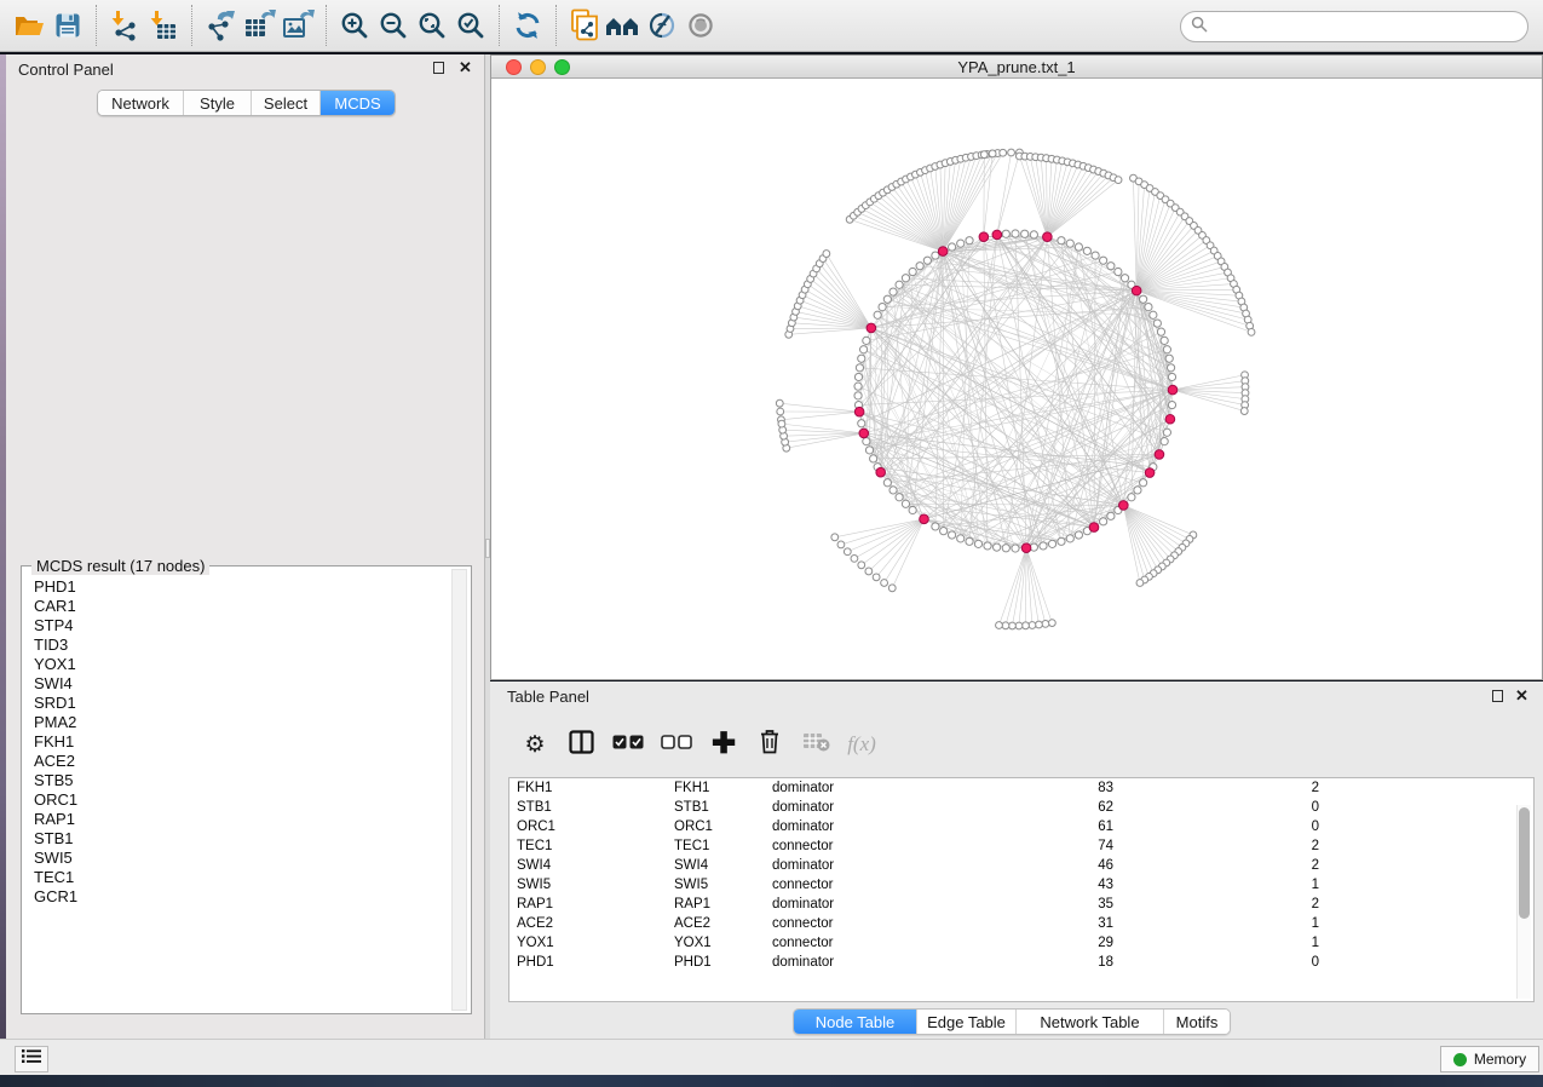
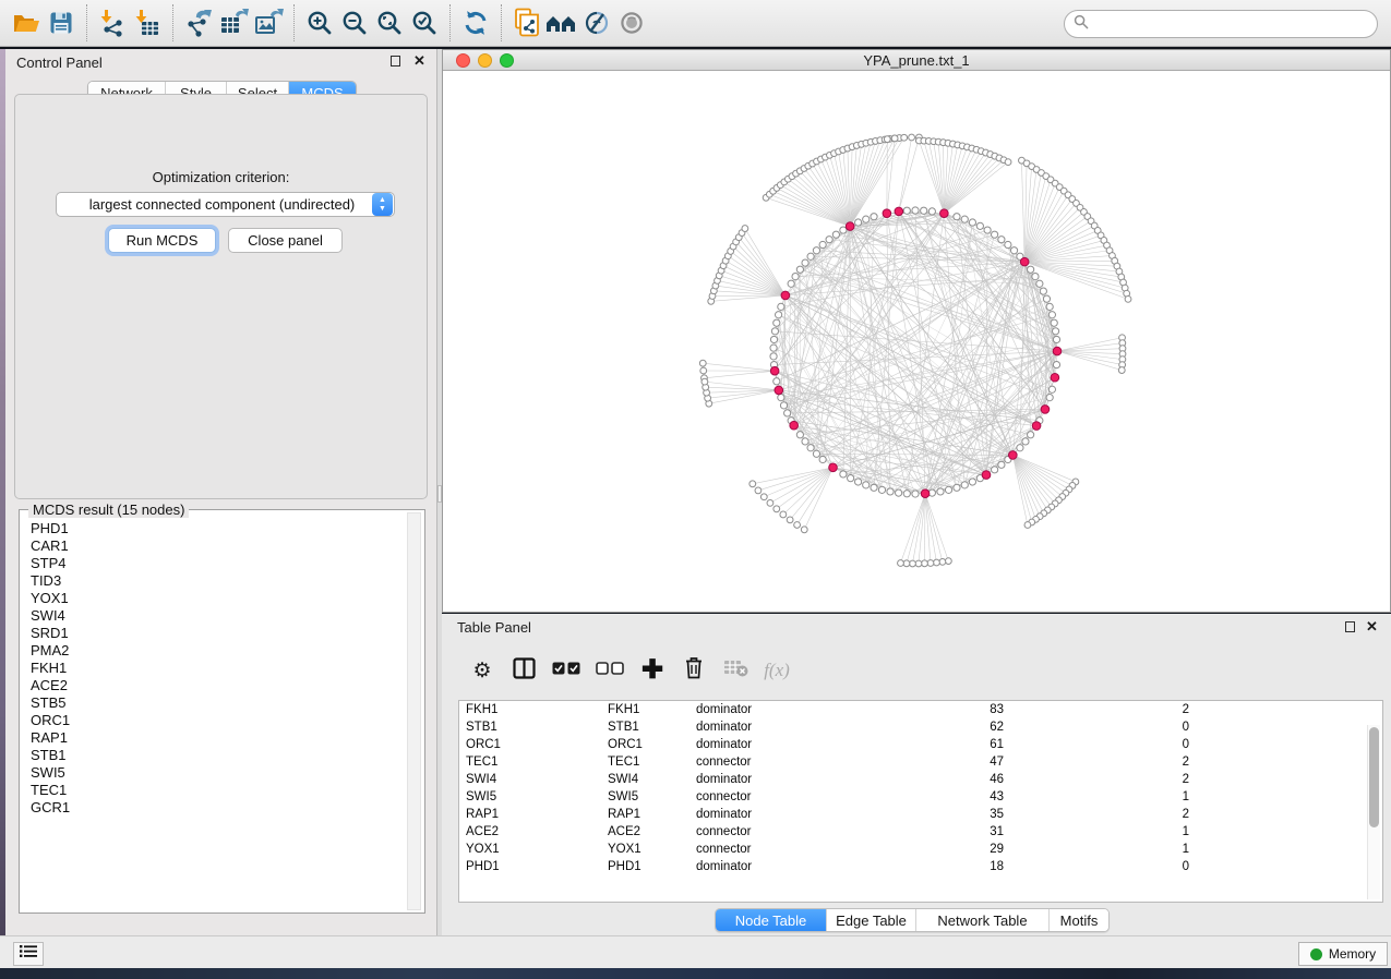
  Control Panel
  ✕
  Network
  Style
  Select
  MCDS
+ Optimization criterion:
+ largest connected component (undirected)
+ Run MCDS
+ Close panel
- MCDS result (17 nodes)
+ MCDS result (15 nodes)
  PHD1
  CAR1
  STP4
  TID3
  YOX1
  SWI4
  SRD1
  PMA2
  FKH1
  ACE2
  STB5
  ORC1
  RAP1
  STB1
  SWI5
  TEC1
  GCR1
  YPA_prune.txt_1
  Table Panel
  ✕
  ⚙
  ✚
  f(x)
  FKH1
  FKH1
  dominator
  83
  2
  STB1
  STB1
  dominator
  62
  0
  ORC1
  ORC1
  dominator
  61
  0
  TEC1
  TEC1
  connector
- 74
+ 47
  2
  SWI4
  SWI4
  dominator
  46
  2
  SWI5
  SWI5
  connector
  43
  1
  RAP1
  RAP1
  dominator
  35
  2
  ACE2
  ACE2
  connector
  31
  1
  YOX1
  YOX1
  connector
  29
  1
  PHD1
  PHD1
  dominator
  18
  0
  Node Table
  Edge Table
  Network Table
  Motifs
  Memory
